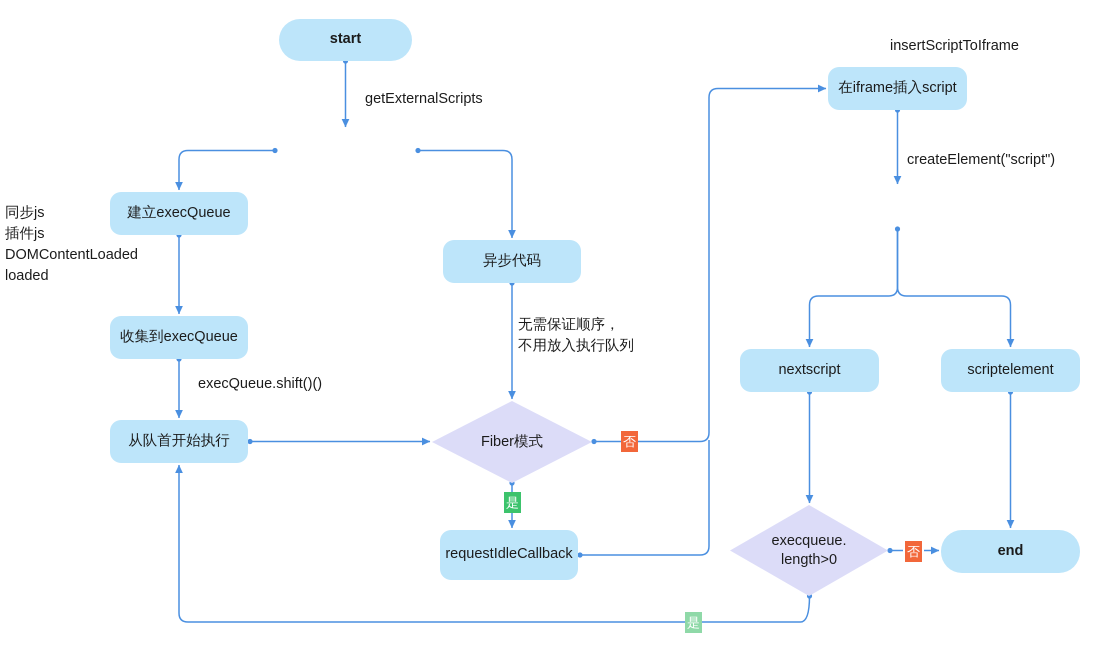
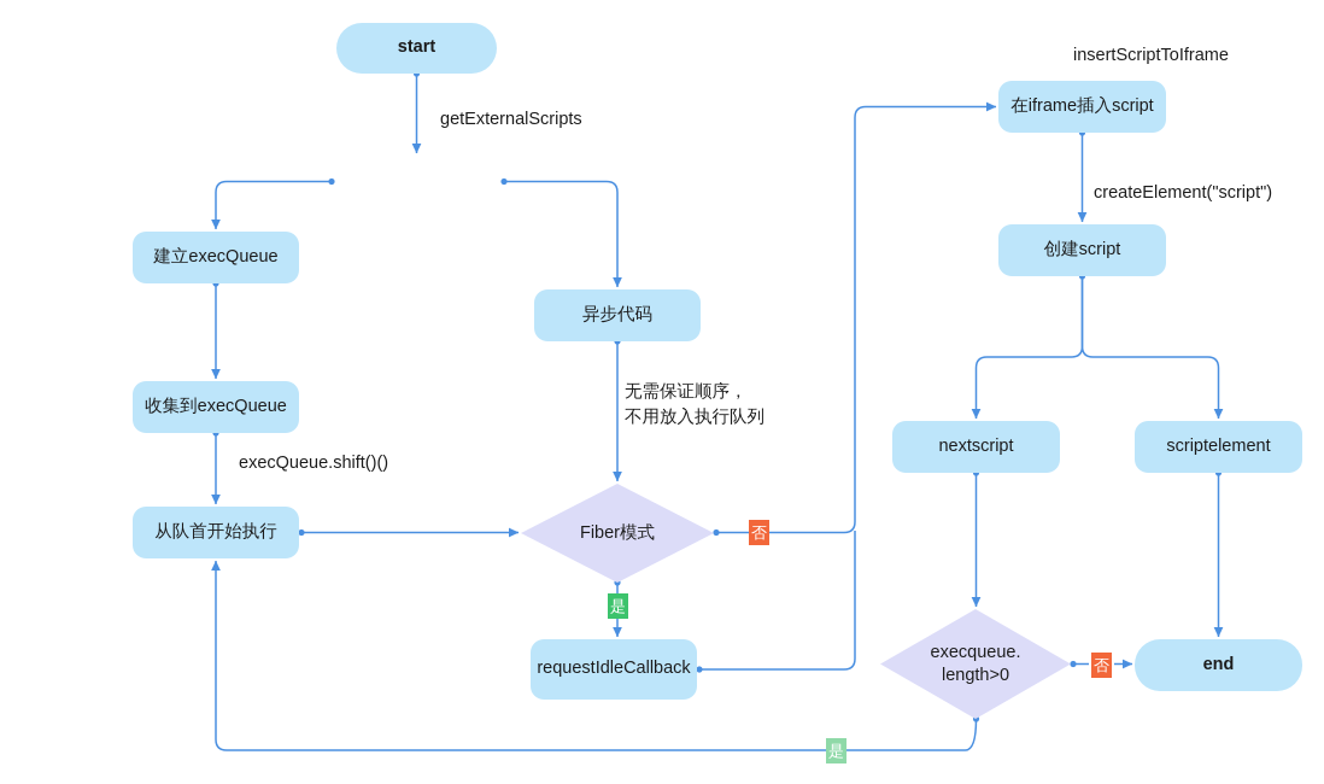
  start
  建立execQueue
  收集到execQueue
  从队首开始执行
  异步代码
  Fiber模式
  requestIdleCallback
  在iframe插入script
+ 创建script
  nextscript
  scriptelement
  execqueue.
  length>0
  end
  getExternalScripts
  execQueue.shift()()
  无需保证顺序，
  不用放入执行队列
  insertScriptToIframe
  createElement("script")
- 同步js
- 插件js
- DOMContentLoaded
- loaded
  否
  是
  否
  是
